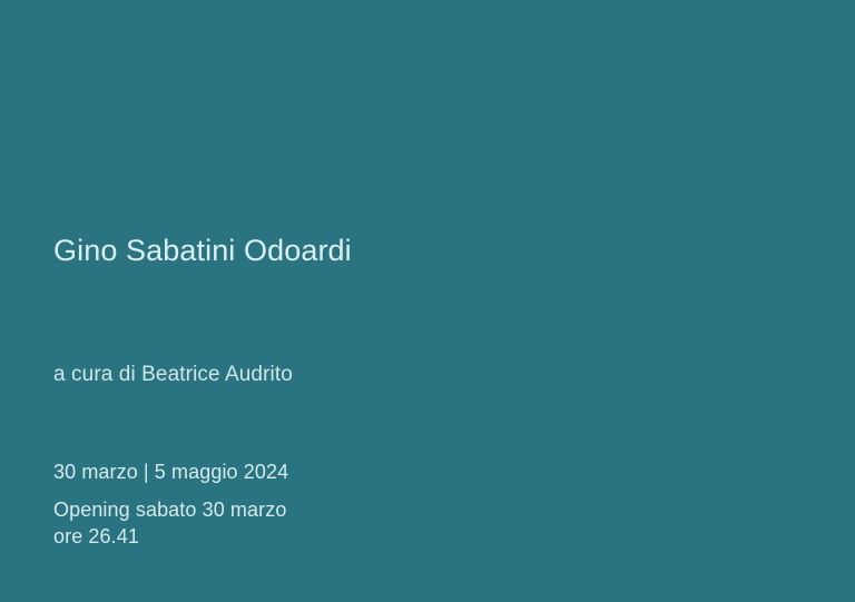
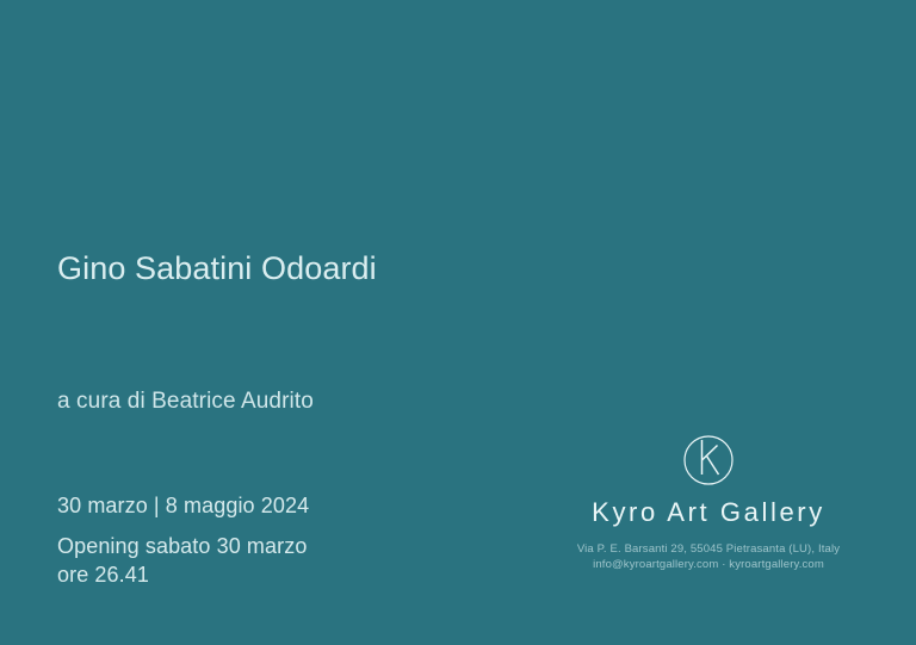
  Gino Sabatini Odoardi
  a cura di Beatrice Audrito
- 30 marzo | 5 maggio 2024
+ 30 marzo | 8 maggio 2024
  Opening sabato 30 marzo
  ore 26.41
+ Kyro Art Gallery
+ Via P. E. Barsanti 29, 55045 Pietrasanta (LU), Italy
+ info@kyroartgallery.com · kyroartgallery.com
